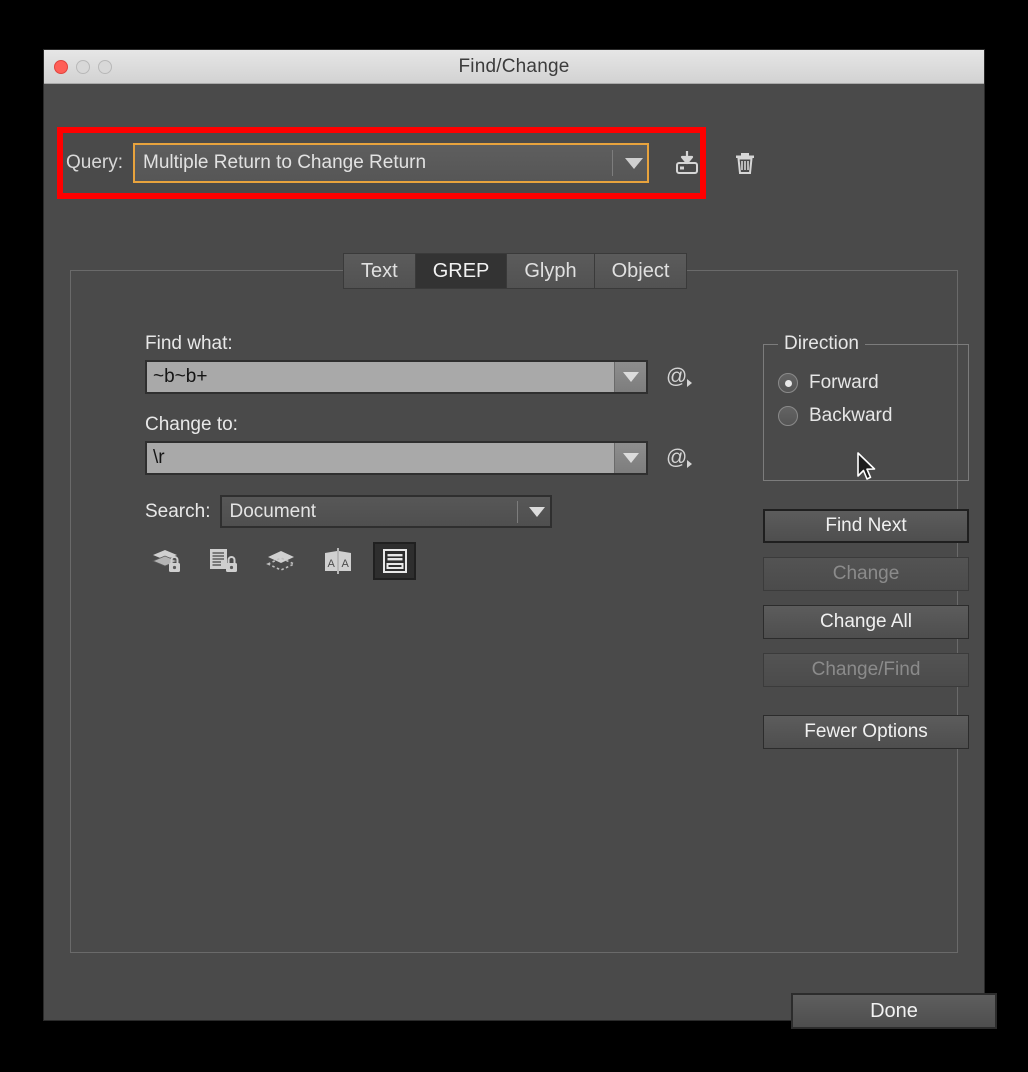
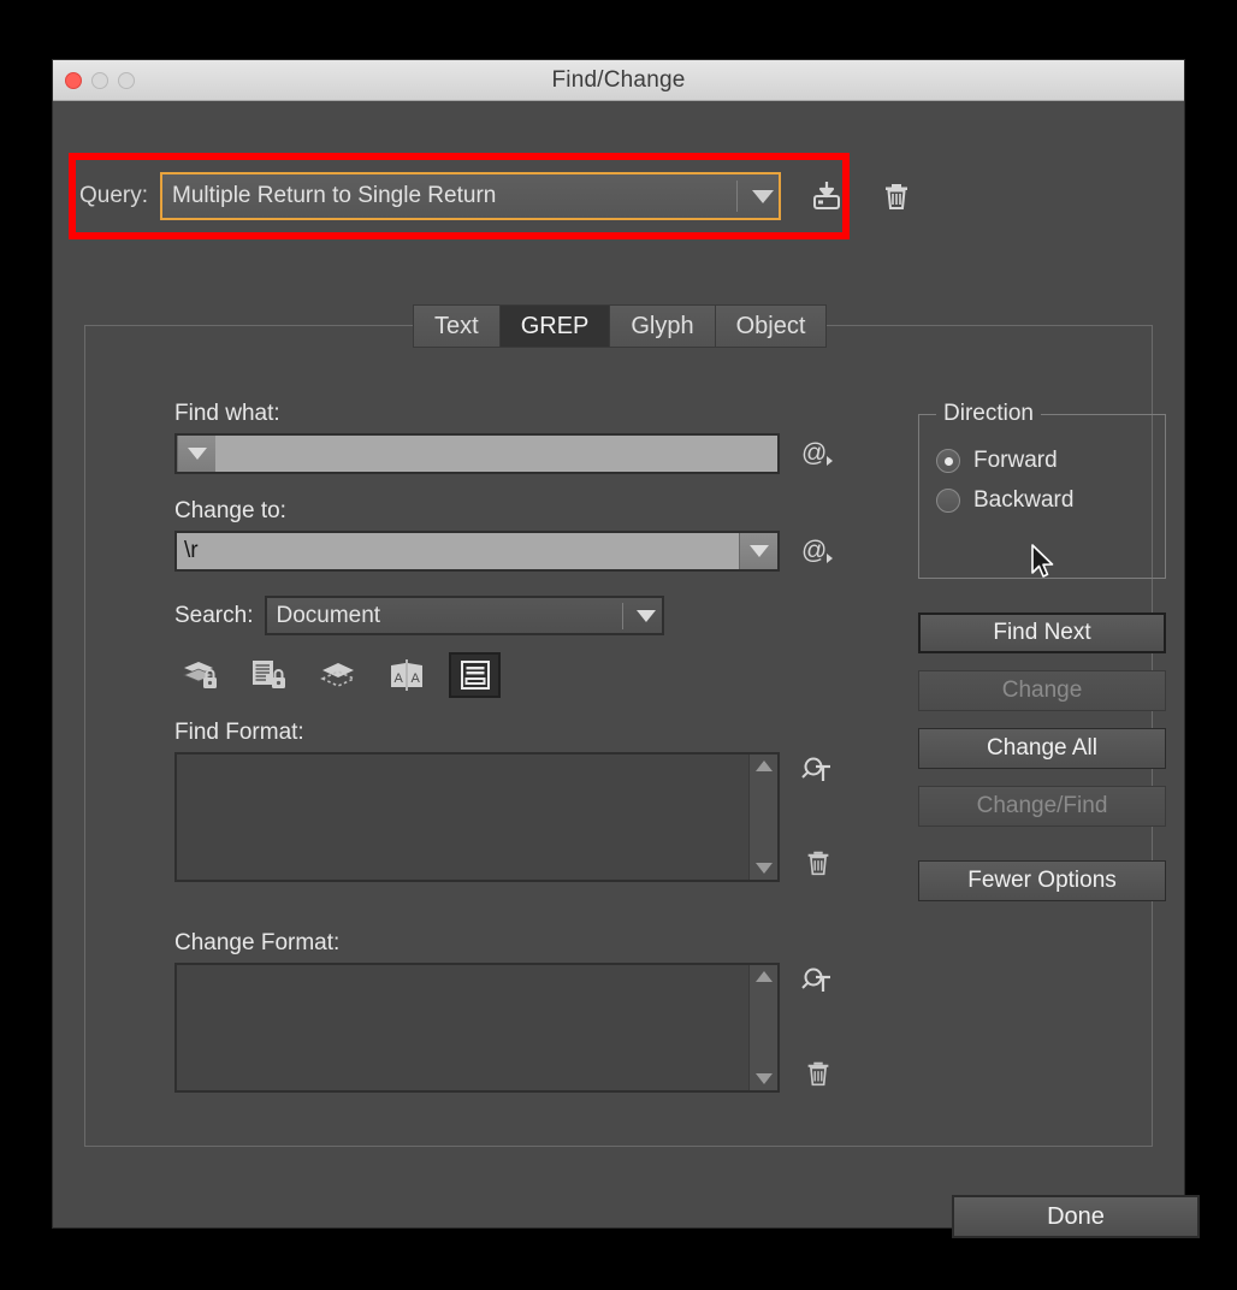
  Find/Change
  Query:
- Multiple Return to Change Return
+ Multiple Return to Single Return
  Text
  GREP
  Glyph
  Object
  Find what:
- ~b~b+
  @
  Change to:
  \r
  @
  Search:
  Document
  A
  A
+ Find Format:
+ Change Format:
  Direction
  Forward
  Backward
  Find Next
  Change
  Change All
  Change/Find
  Fewer Options
  Done
